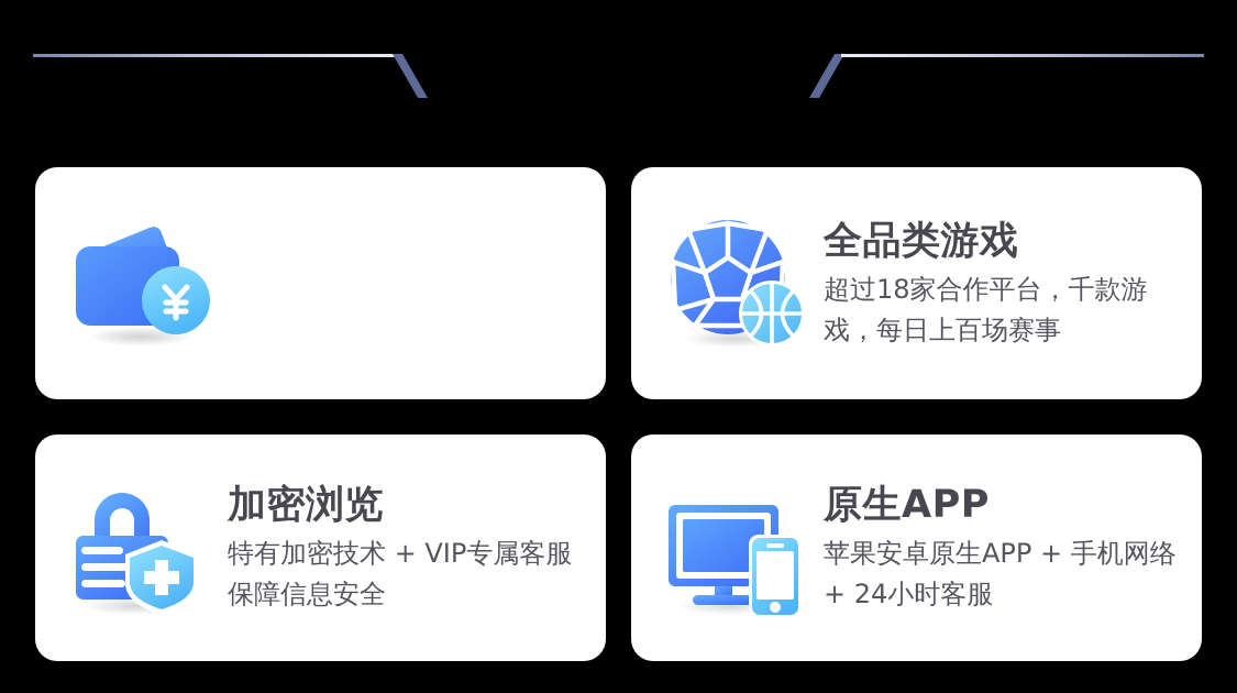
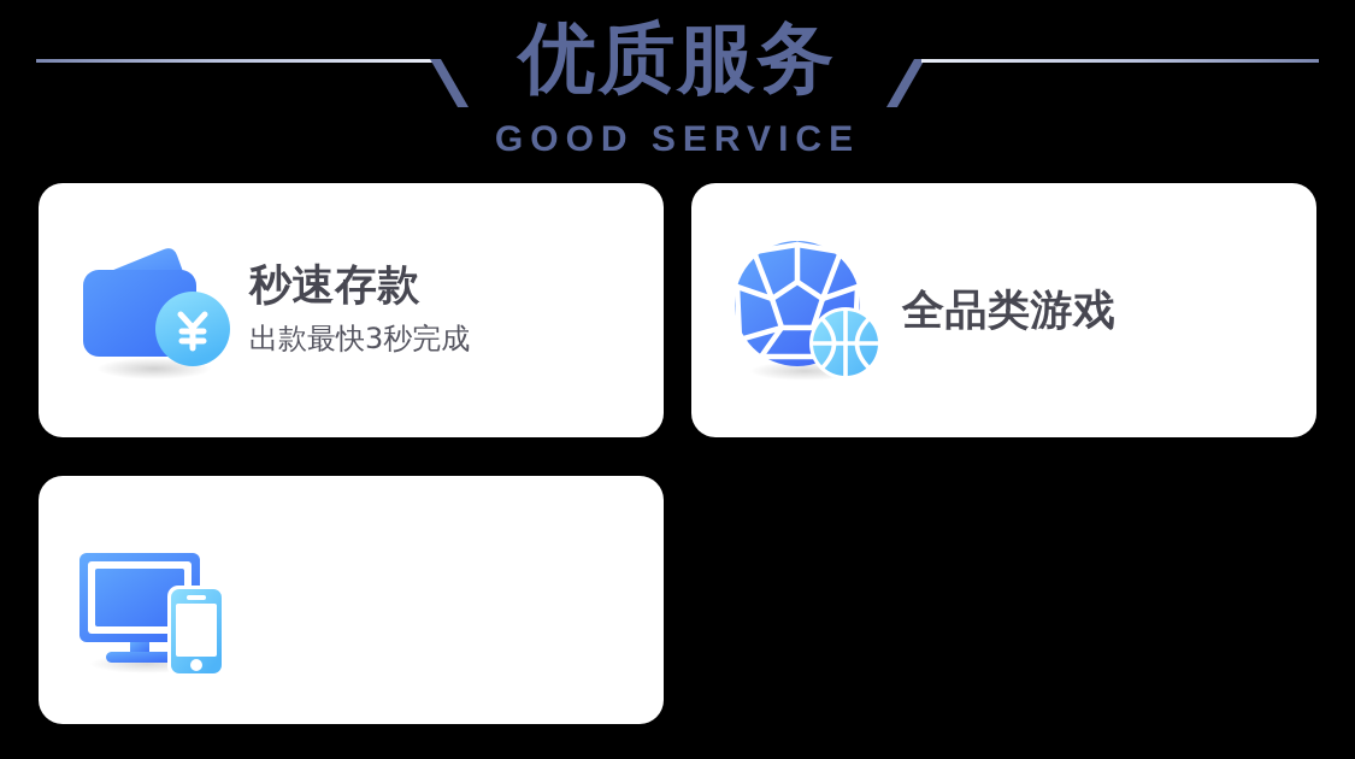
+ 优质服务
+ GOOD SERVICE
+ 秒速存款
+ 出款最快3秒完成
  全品类游戏
- 超过18家合作平台，千款游戏，每日上百场赛事
- 加密浏览
- 特有加密技术 + VIP专属客服保障信息安全
- 原生APP
- 苹果安卓原生APP + 手机网络 + 24小时客服
